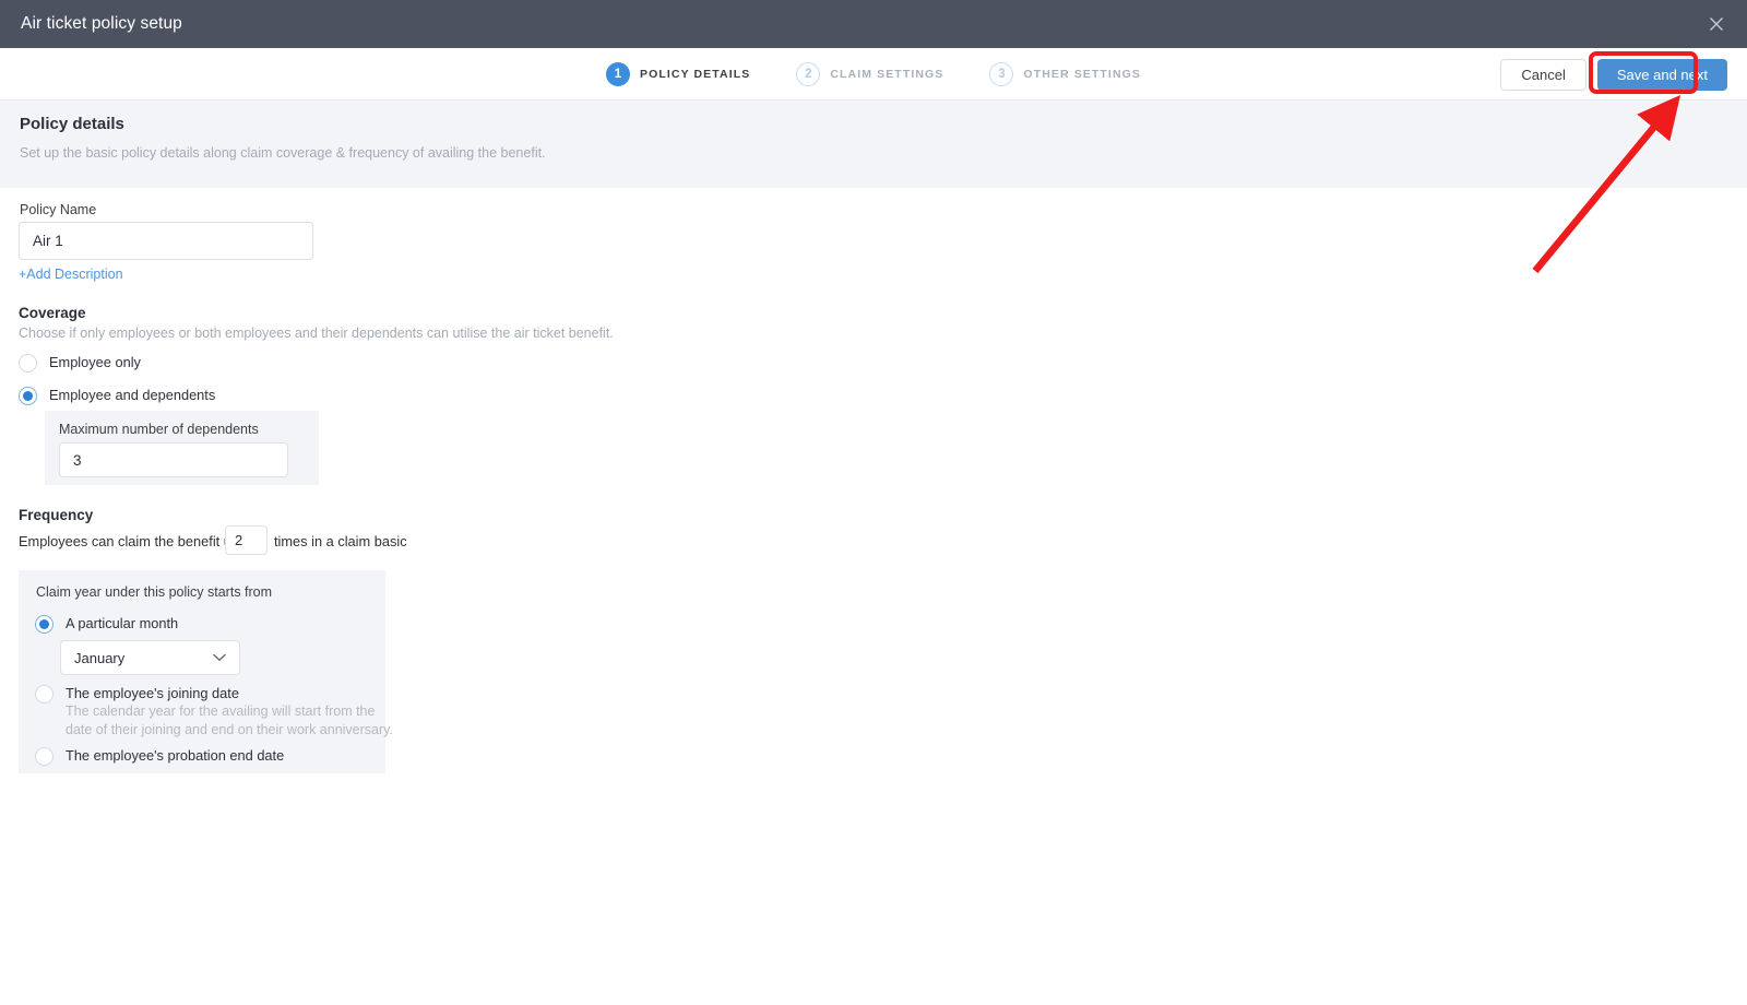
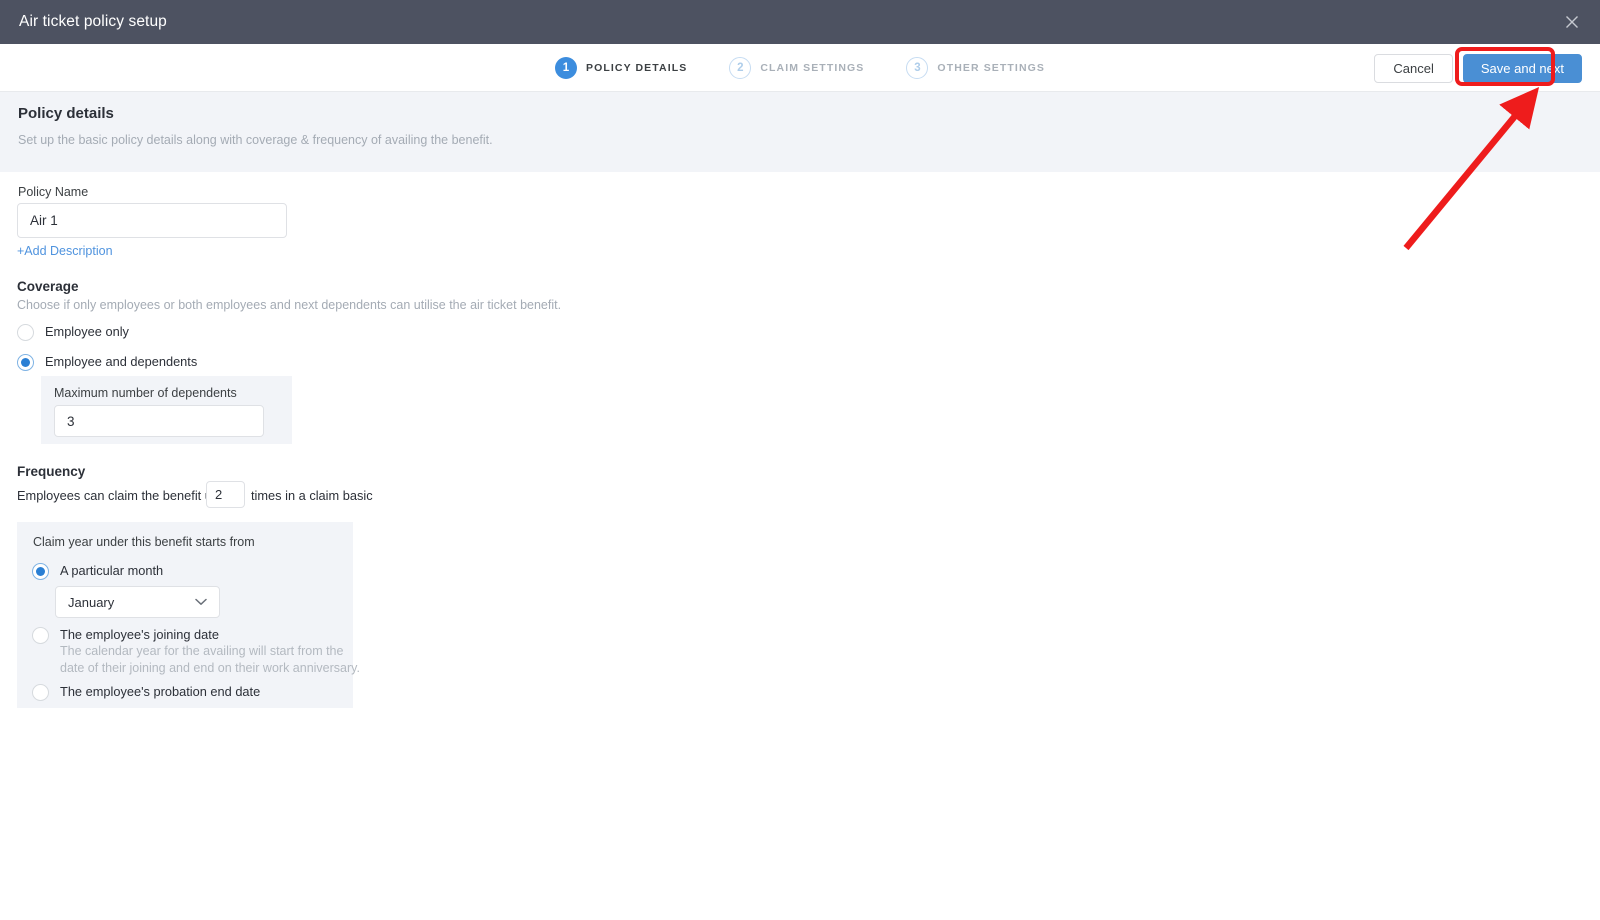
  Air ticket policy setup
  1
  POLICY DETAILS
  2
  CLAIM SETTINGS
  3
  OTHER SETTINGS
  Cancel
  Save and next
  Policy details
- Set up the basic policy details along claim coverage & frequency of availing the benefit.
+ Set up the basic policy details along with coverage & frequency of availing the benefit.
  Policy Name
  Air 1
  +Add Description
  Coverage
- Choose if only employees or both employees and their dependents can utilise the air ticket benefit.
+ Choose if only employees or both employees and next dependents can utilise the air ticket benefit.
  Employee only
  Employee and dependents
  Maximum number of dependents
  3
  Frequency
  Employees can claim the benefit
  2
  times in a claim basic
- Claim year under this policy starts from
+ Claim year under this benefit starts from
  A particular month
  January
  The employee's joining date
  The calendar year for the availing will start from the date of their joining and end on their work anniversary.
  The employee's probation end date
